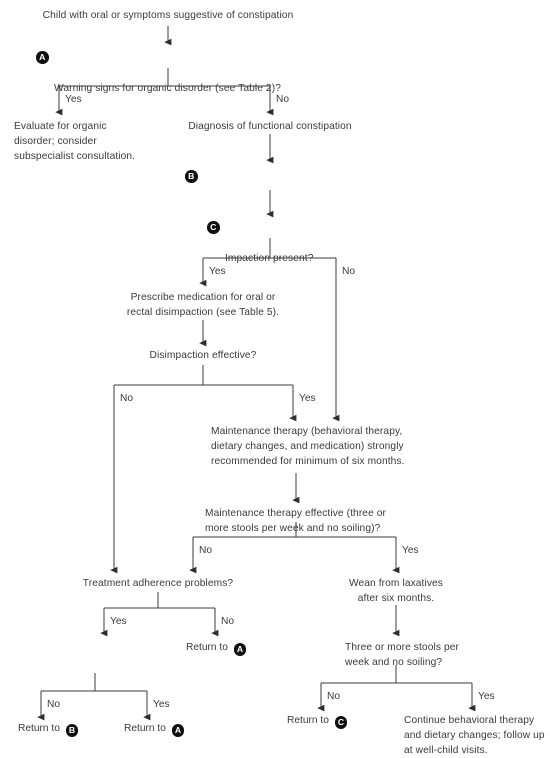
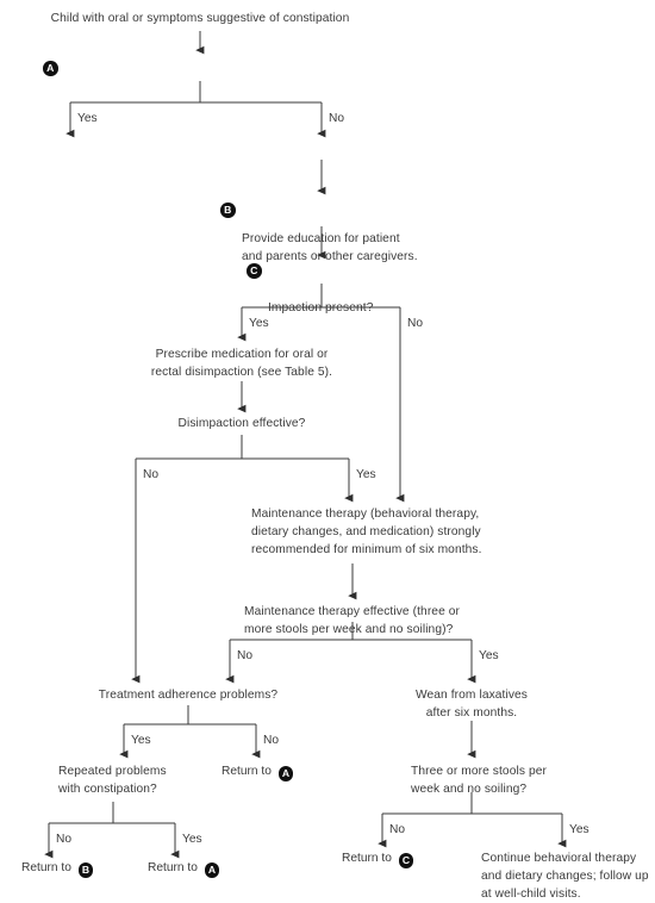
  Child with oral or symptoms suggestive of constipation
  A
- Warning signs for organic disorder (see Table 2)?
- Evaluate for organic
- disorder; consider
- subspecialist consultation.
- Diagnosis of functional constipation
  B
+ Provide education for patient
+ and parents or other caregivers.
  C
  Impaction present?
  Prescribe medication for oral or
  rectal disimpaction (see Table 5).
  Disimpaction effective?
  Maintenance therapy (behavioral therapy,
  dietary changes, and medication) strongly
  recommended for minimum of six months.
  Maintenance therapy effective (three or
  more stools per week and no soiling)?
  Treatment adherence problems?
  Wean from laxatives
  after six months.
+ Repeated problems
+ with constipation?
  Three or more stools per
  week and no soiling?
  Return to A
  Return to B
  Return to A
  Return to C
  Continue behavioral therapy
  and dietary changes; follow up
  at well-child visits.
  Yes
  No
  Yes
  No
  No
  Yes
  No
  Yes
  Yes
  No
  No
  Yes
  No
  Yes
